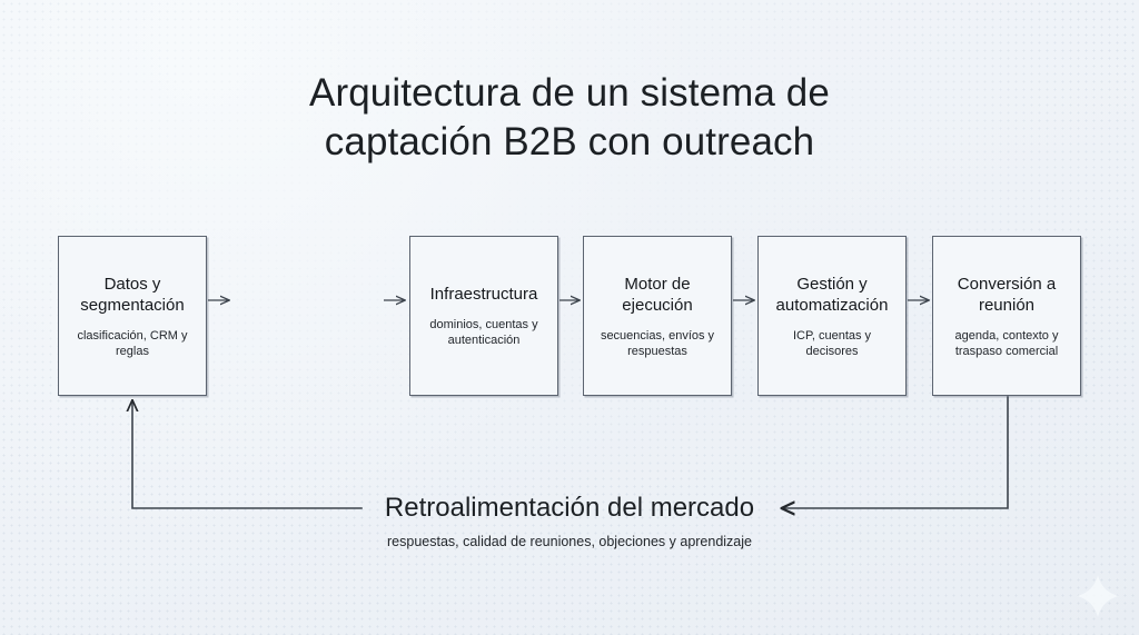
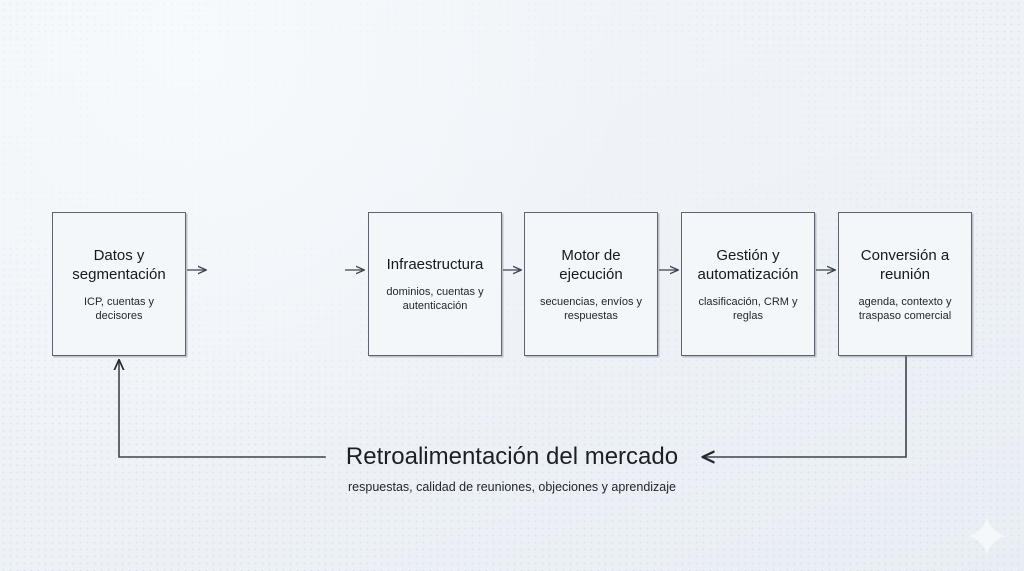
- Arquitectura de un sistema de
- captación B2B con outreach
  Datos y segmentación
- clasificación, CRM y reglas
+ ICP, cuentas y decisores
  Infraestructura
  dominios, cuentas y autenticación
  Motor de ejecución
  secuencias, envíos y respuestas
  Gestión y automatización
- ICP, cuentas y decisores
+ clasificación, CRM y reglas
  Conversión a reunión
  agenda, contexto y traspaso comercial
  Retroalimentación del mercado
  respuestas, calidad de reuniones, objeciones y aprendizaje
